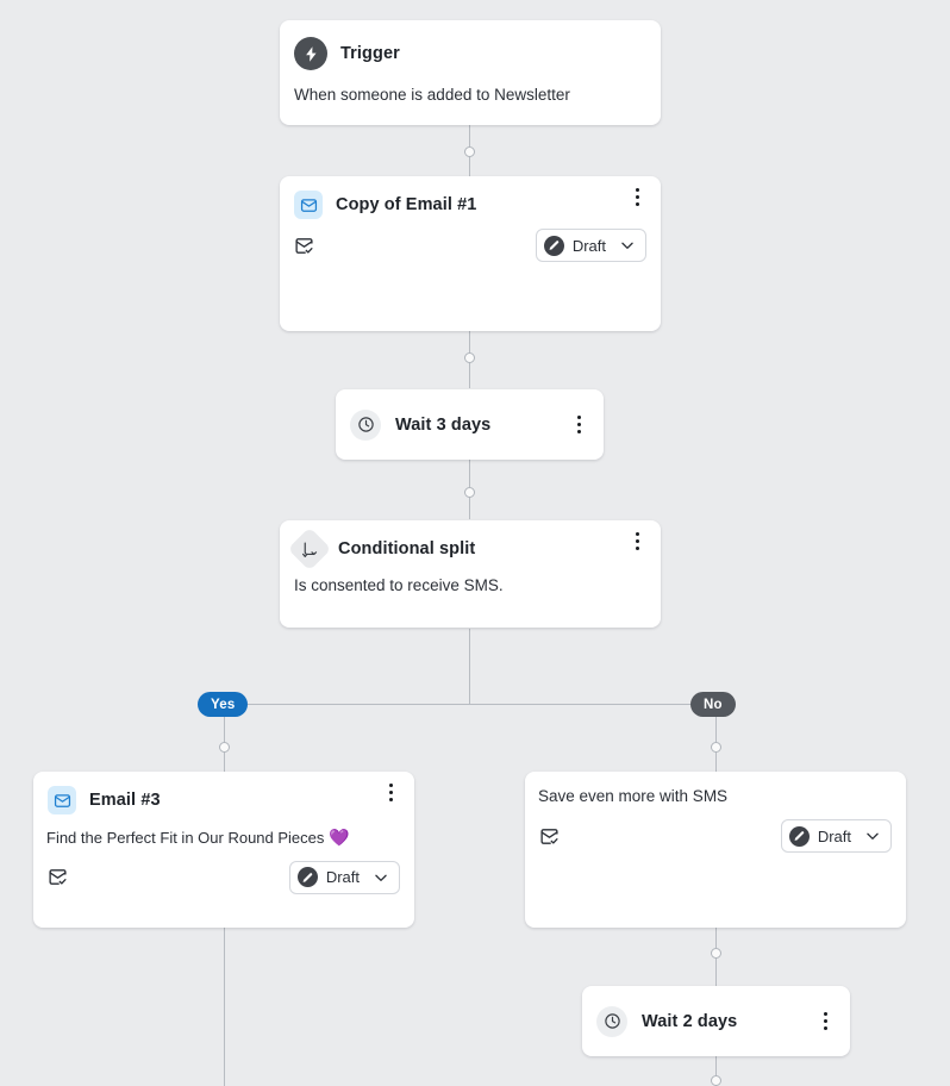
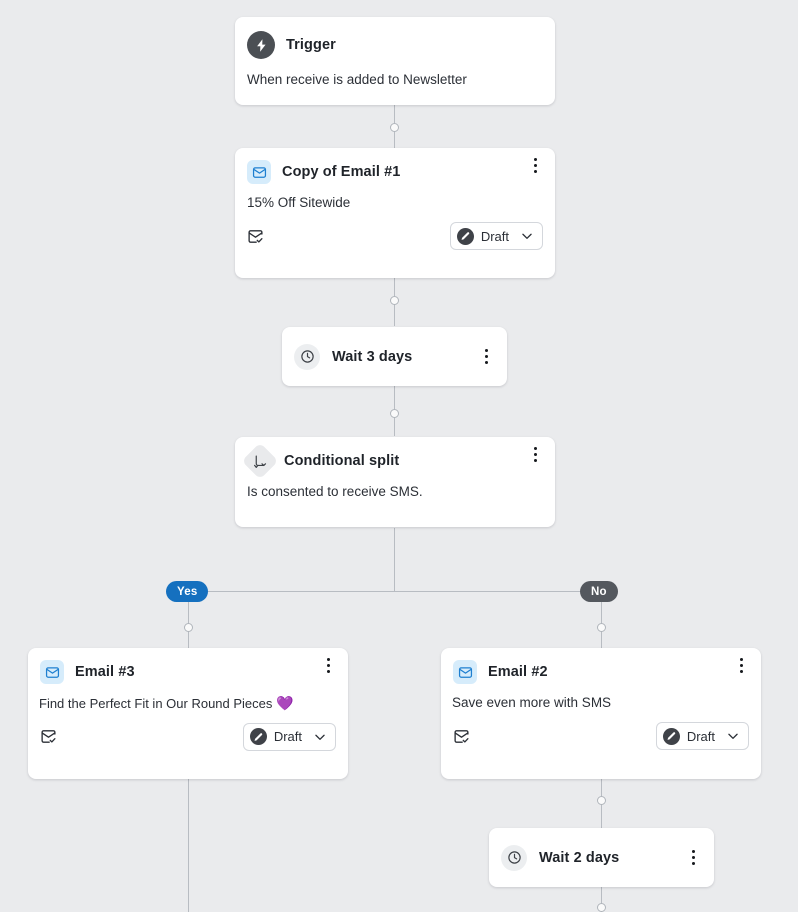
  Yes
  No
  Trigger
- When someone is added to Newsletter
+ When receive is added to Newsletter
  Copy of Email #1
+ 15% Off Sitewide
  Draft
  Wait 3 days
  Conditional split
  Is consented to receive SMS.
  Email #3
  Find the Perfect Fit in Our Round Pieces 💜
  Draft
+ Email #2
  Save even more with SMS
  Draft
  Wait 2 days
